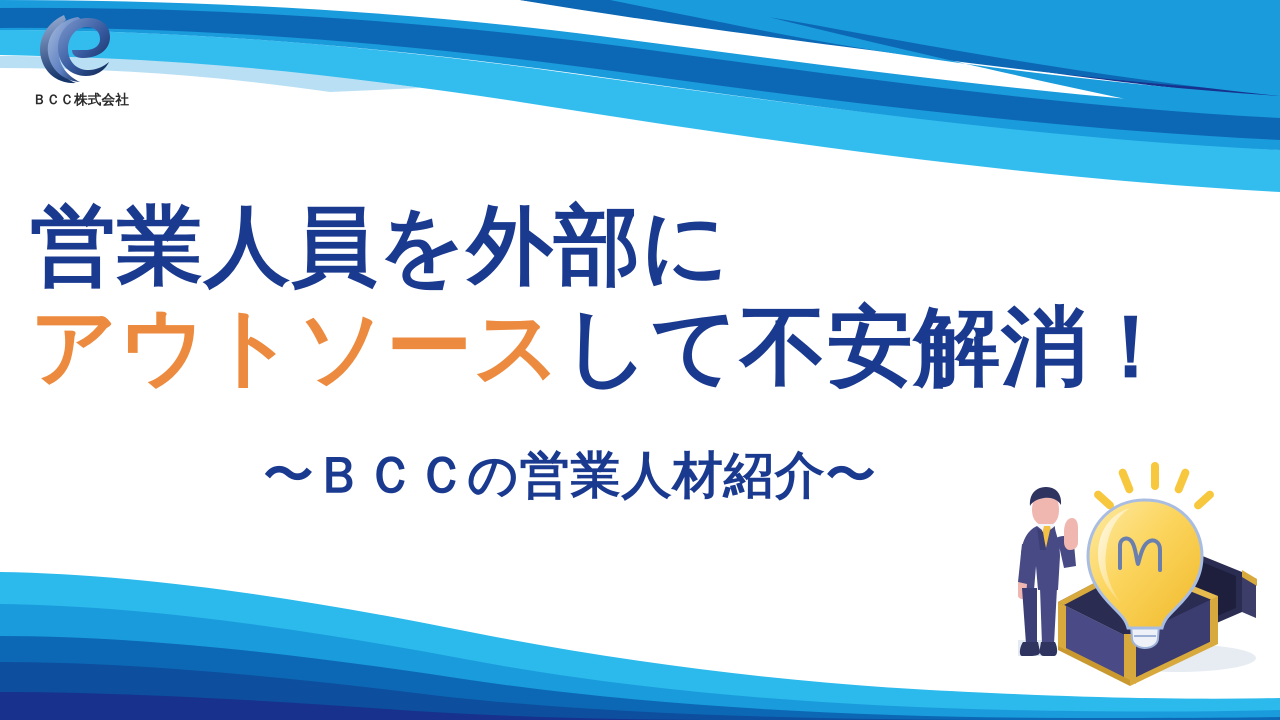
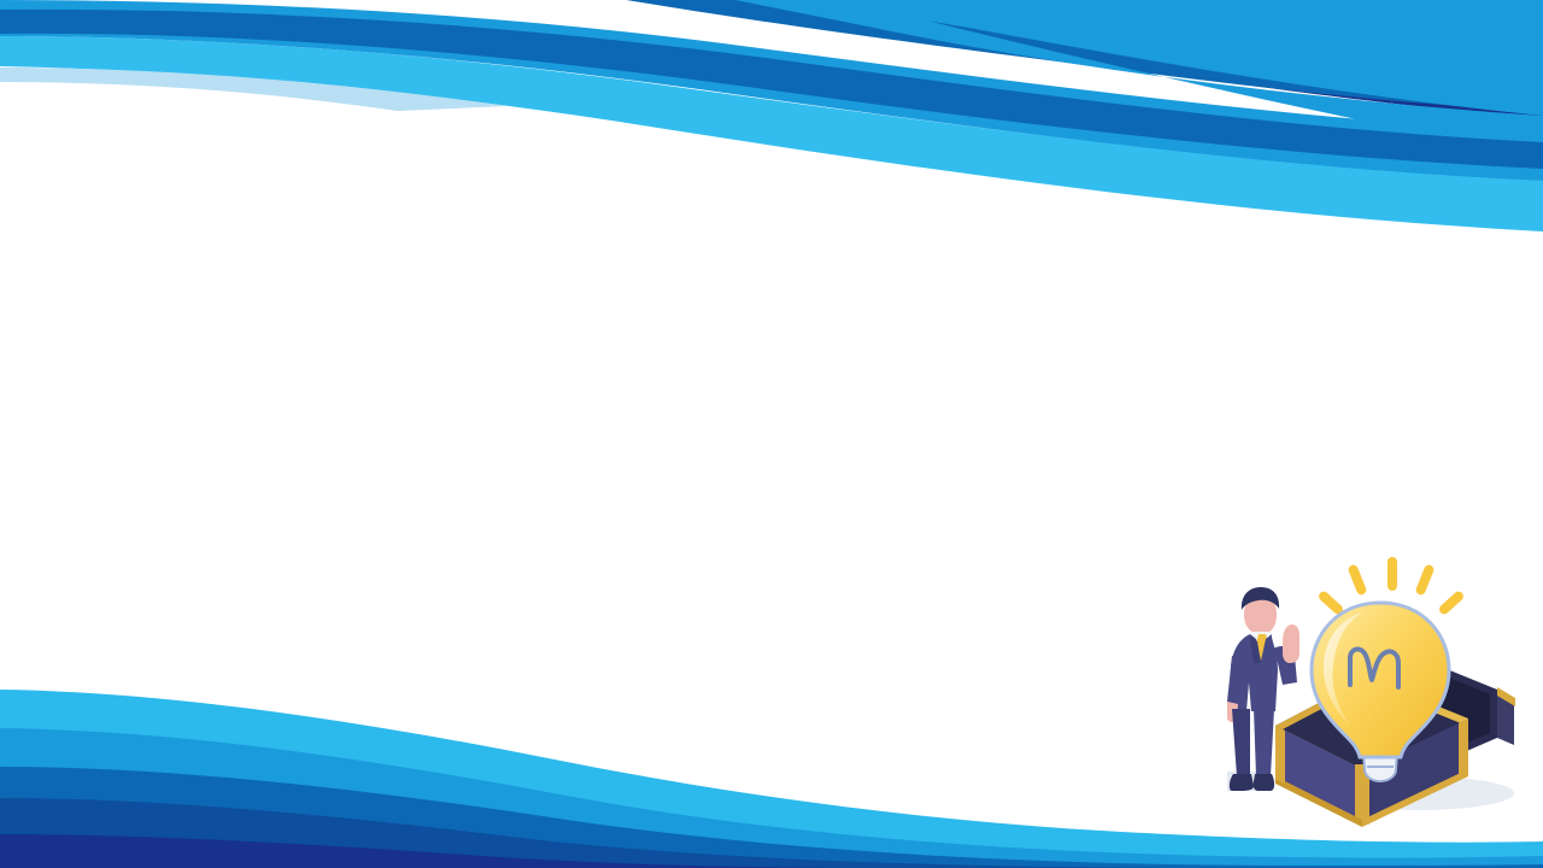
- ＢＣＣ株式会社
- 営業人員を外部に
- アウトソースして不安解消！
- 〜ＢＣＣの営業人材紹介〜
